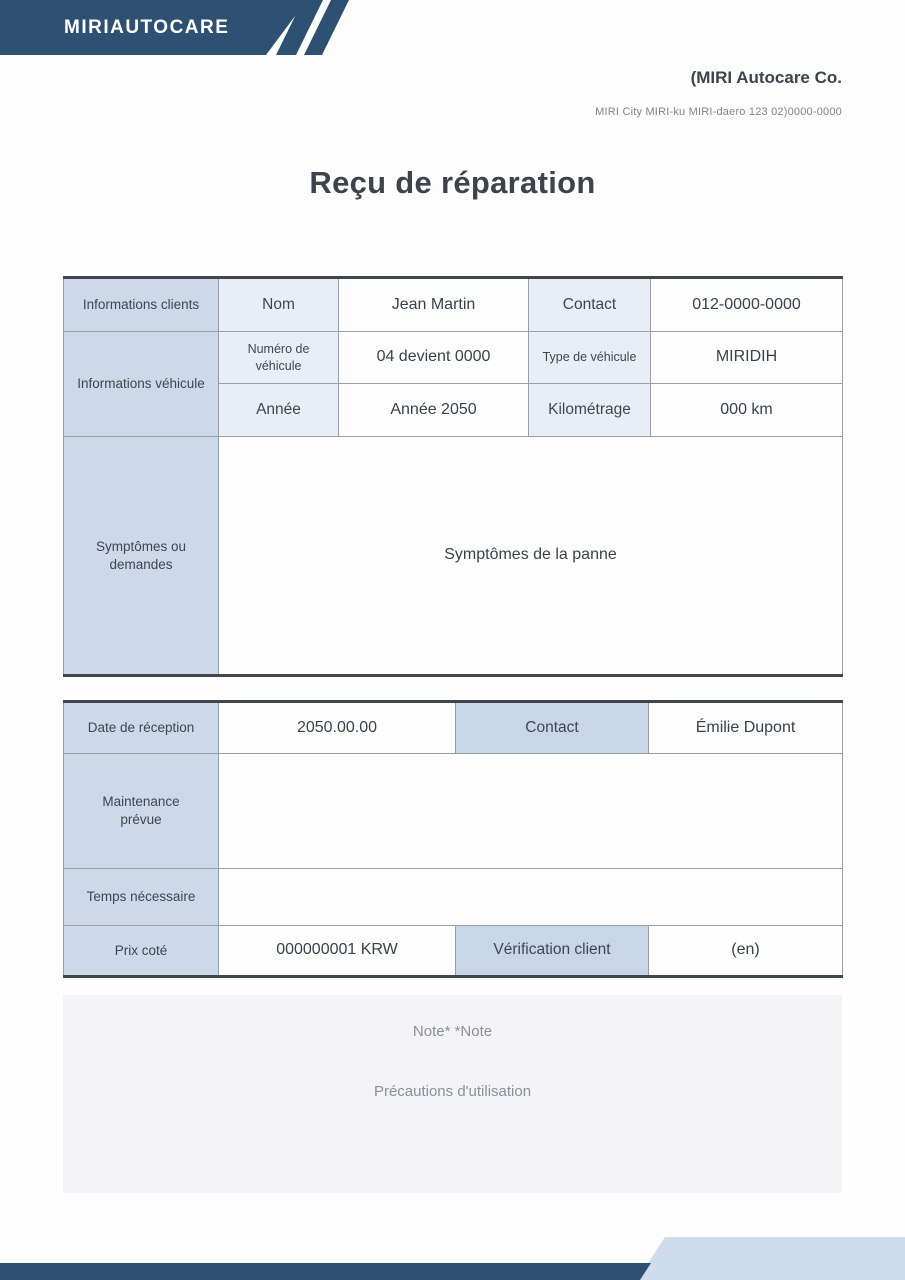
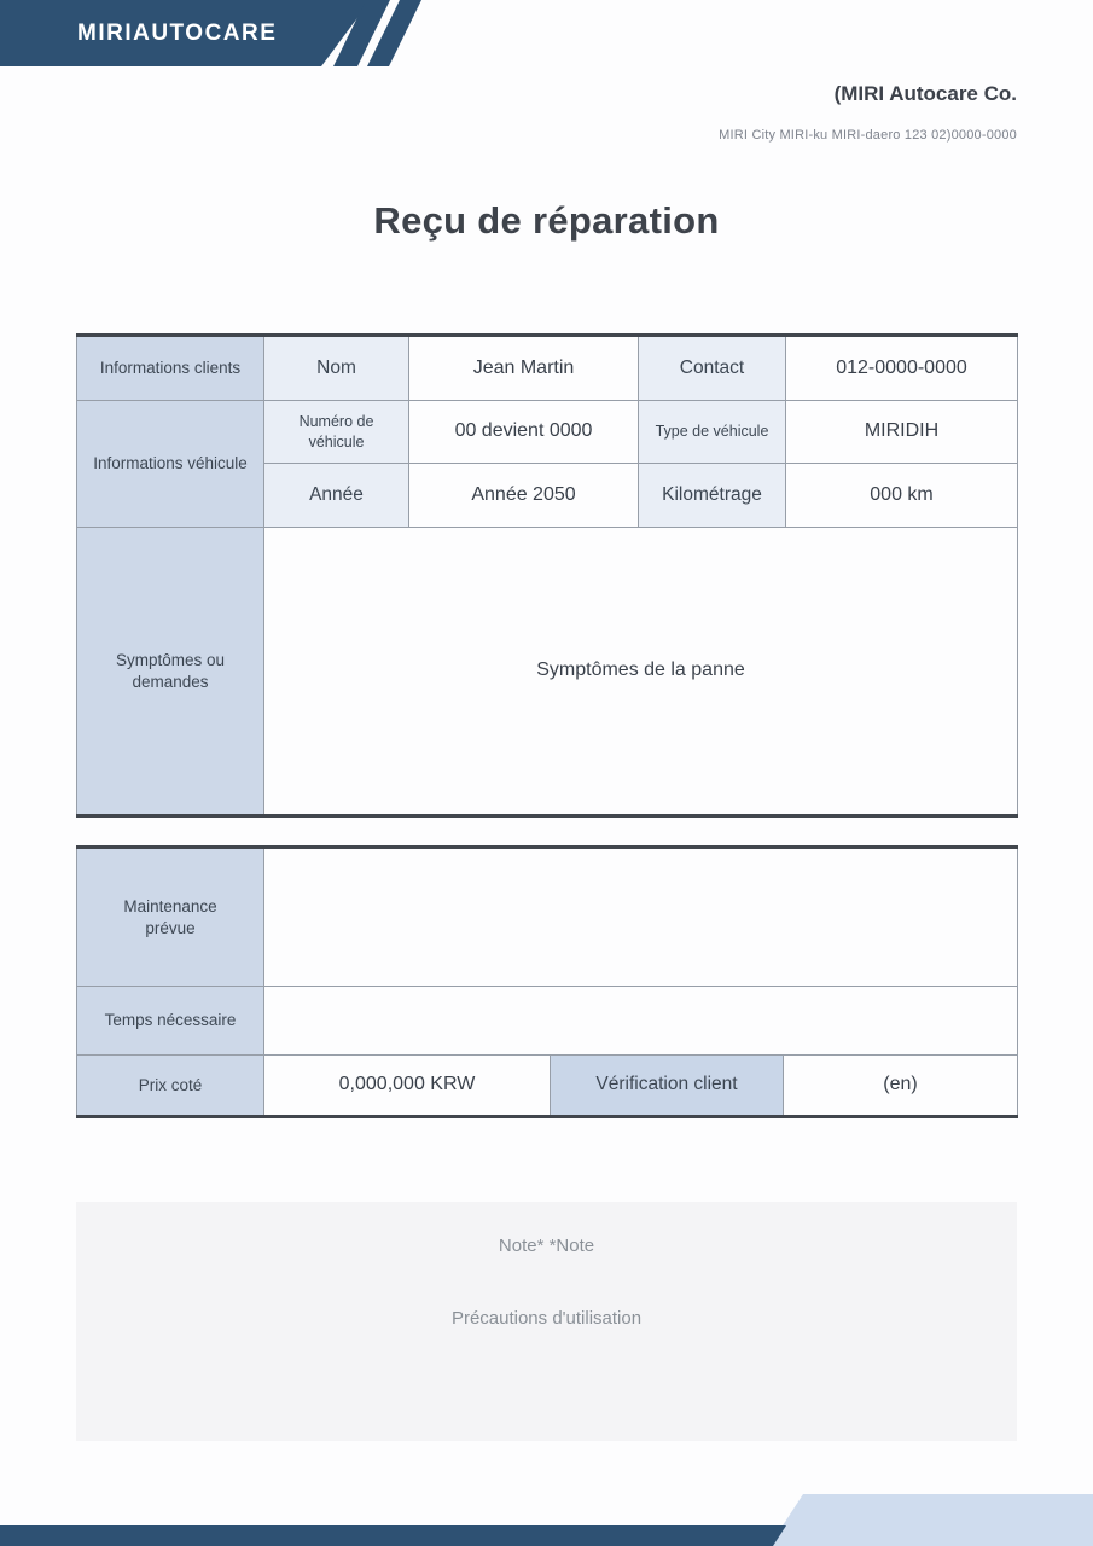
  MIRIAUTOCARE
  (MIRI Autocare Co.
  MIRI City MIRI-ku MIRI-daero 123 02)0000-0000
  Reçu de réparation
  Informations clients	Nom	Jean Martin	Contact	012-0000-0000
- Informations véhicule	Numéro de véhicule	04 devient 0000	Type de véhicule	MIRIDIH
+ Informations véhicule	Numéro de véhicule	00 devient 0000	Type de véhicule	MIRIDIH
  Année	Année 2050	Kilométrage	000 km
  Symptômes ou demandes	Symptômes de la panne
- Date de réception	2050.00.00	Contact	Émilie Dupont
  Maintenance prévue
  Temps nécessaire
- Prix coté	000000001 KRW	Vérification client	(en)
+ Prix coté	0,000,000 KRW	Vérification client	(en)
  Note* *Note
  Précautions d'utilisation
